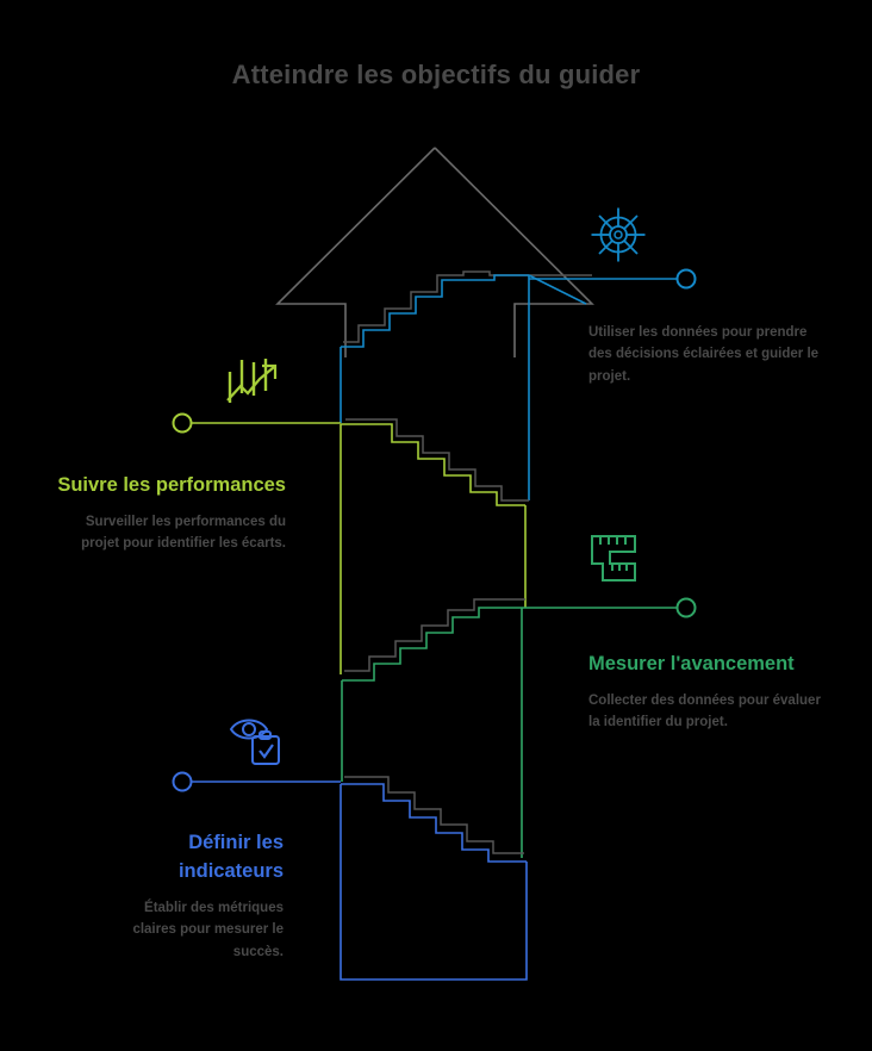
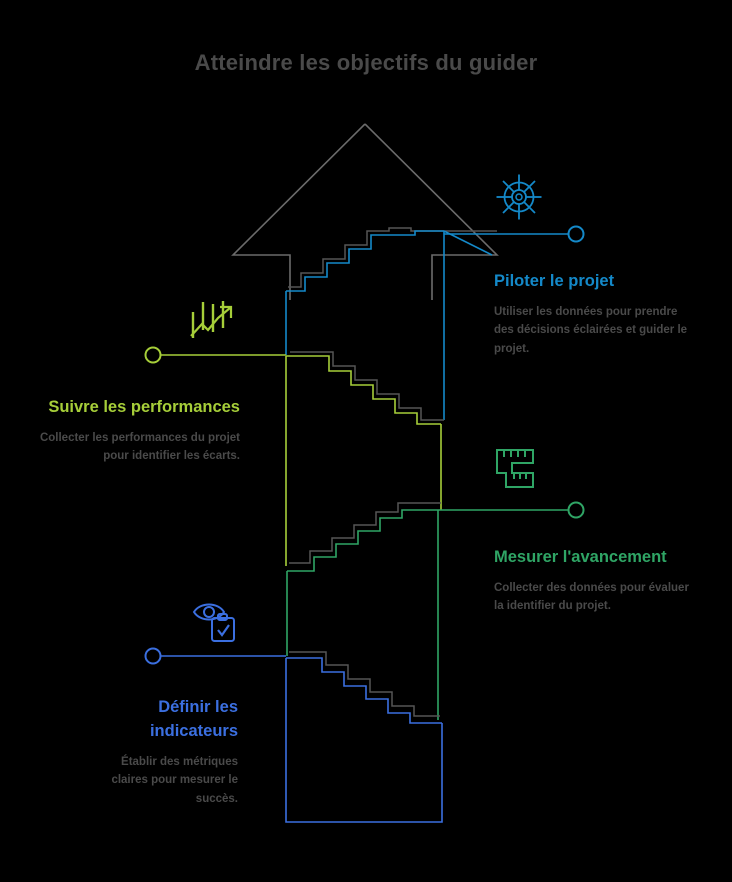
  Atteindre les objectifs du guider
+ Piloter le projet
  Utiliser les données pour prendre des décisions éclairées et guider le projet.
  Suivre les performances
- Surveiller les performances du projet pour identifier les écarts.
+ Collecter les performances du projet pour identifier les écarts.
  Mesurer l'avancement
  Collecter des données pour évaluer la identifier du projet.
  Définir les indicateurs
  Établir des métriques claires pour mesurer le succès.
